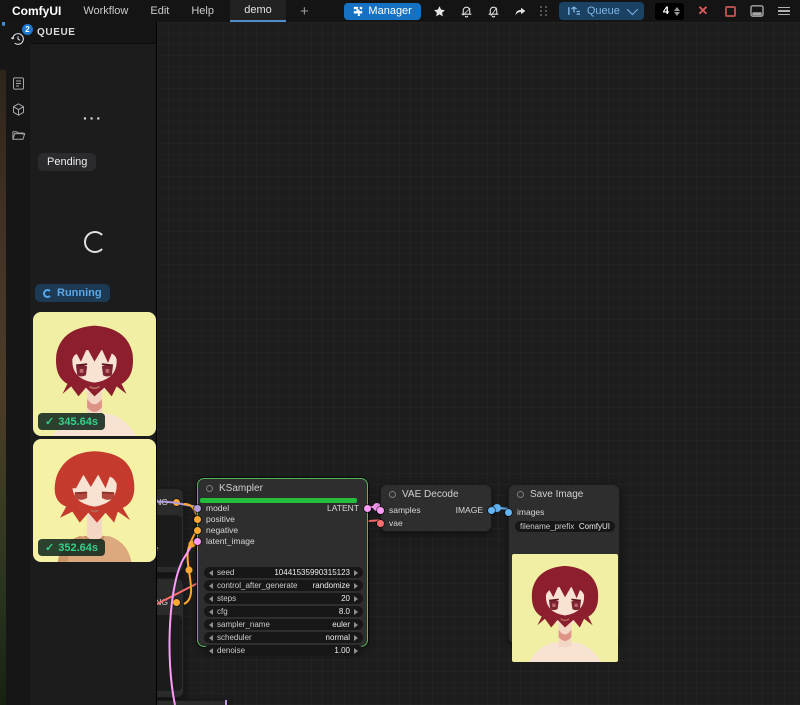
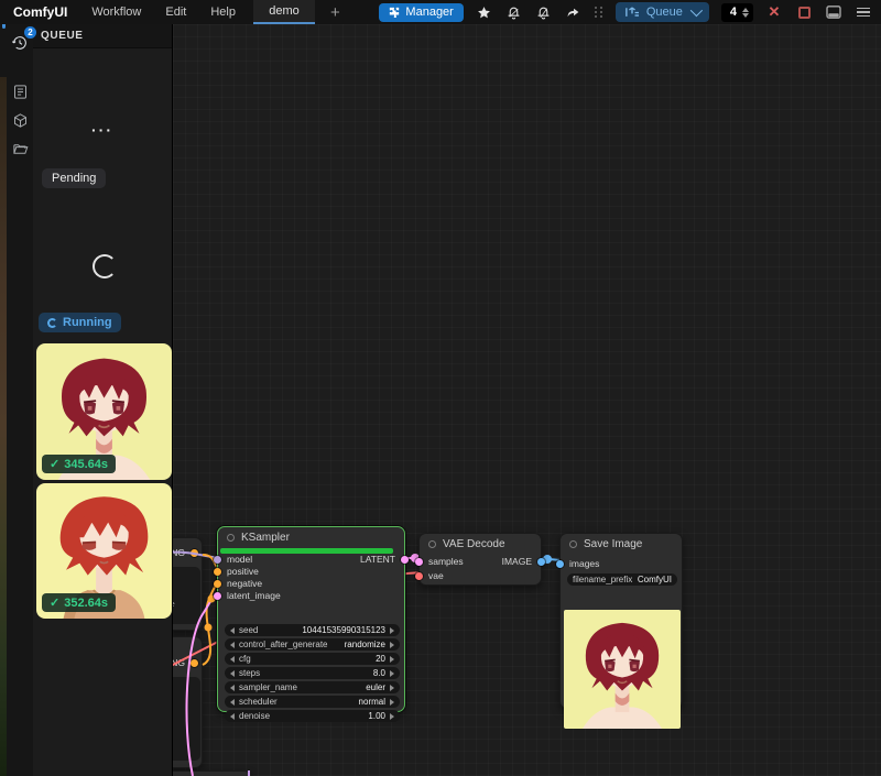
  ComfyUI
  Workflow
  Edit
  Help
  demo
  +
  Manager
  Queue
  4
  ✕
  2
  QUEUE
  ···
  Pending
  Running
  ✓
  345.64s
  ✓
  352.64s
  KSampler
  model
  positive
  negative
  latent_image
  LATENT
  seed
  10441535990315123
  control_after_generate
  randomize
- steps
+ cfg
  20
- cfg
+ steps
  8.0
  sampler_name
  euler
  scheduler
  normal
  denoise
  1.00
  VAE Decode
  samples
  vae
  IMAGE
  Save Image
  images
  filename_prefix
  ComfyUI
